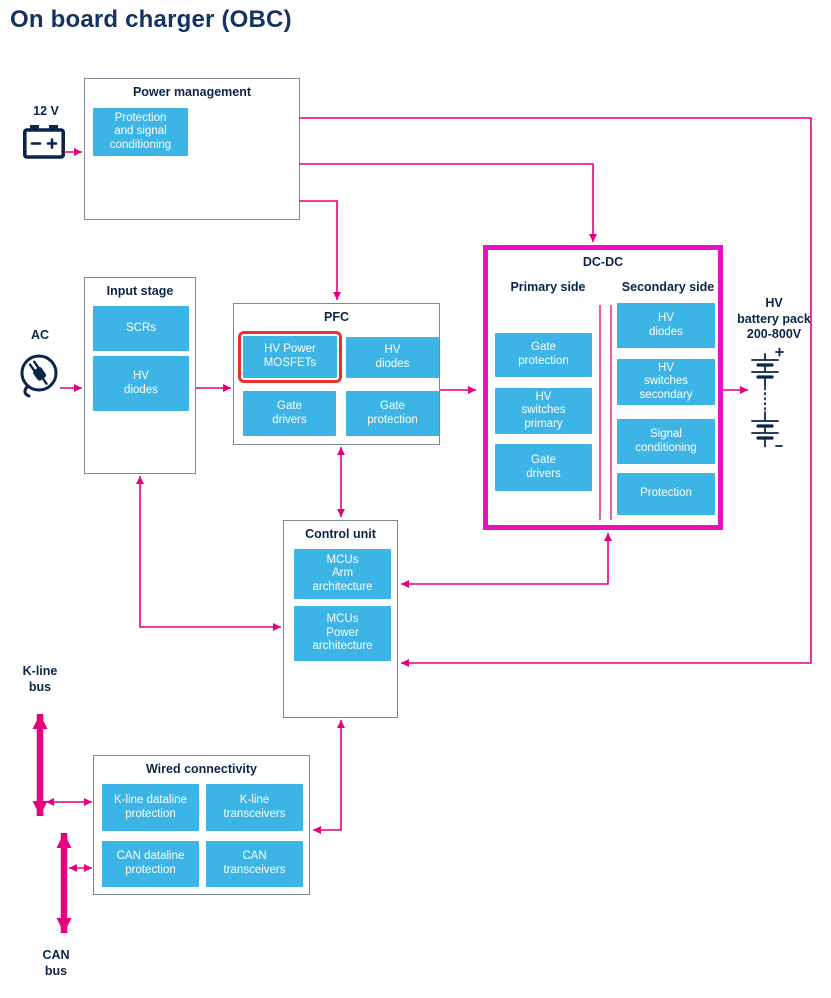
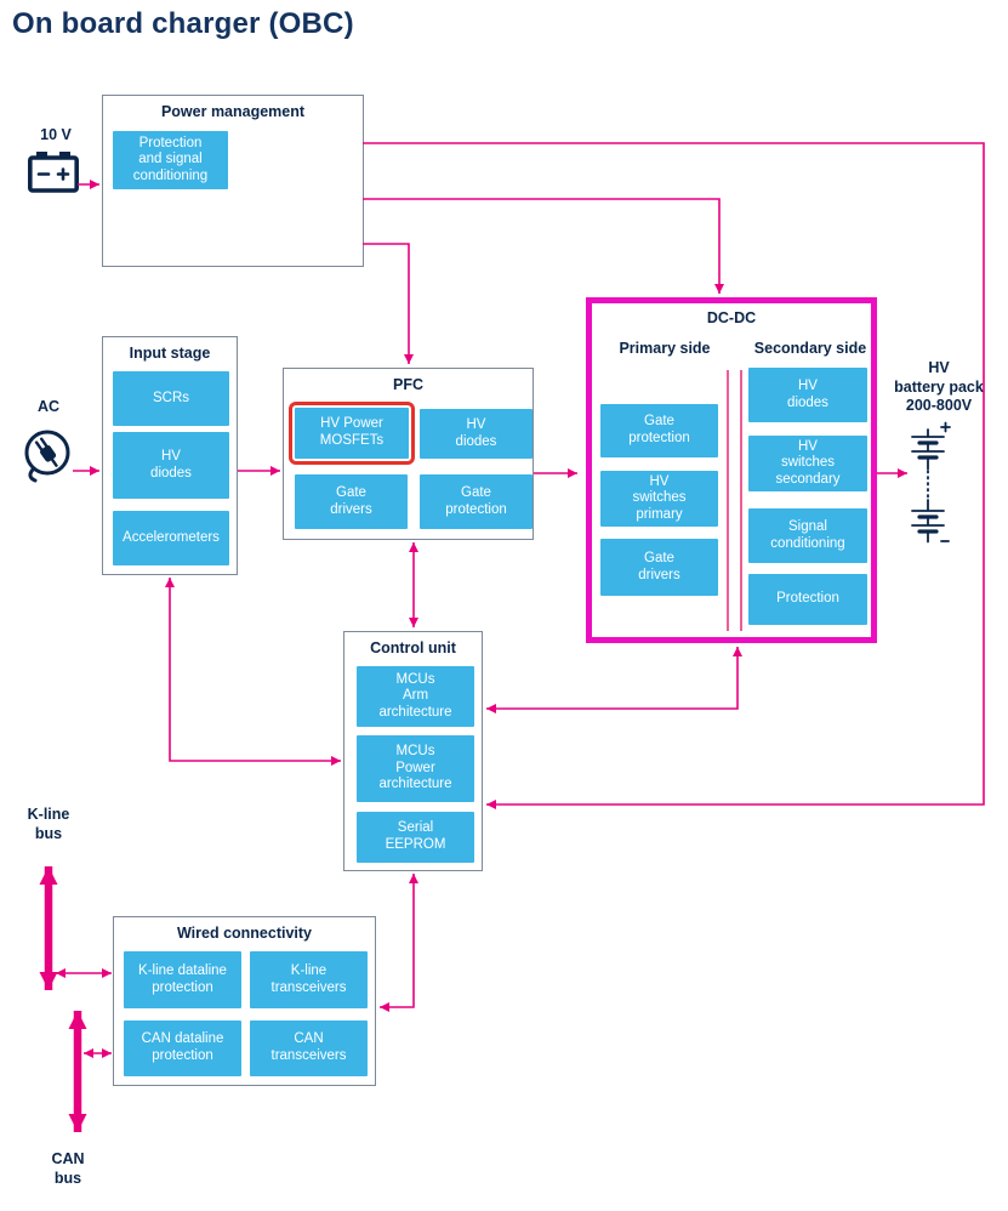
  On board charger (OBC)
- 12 V
+ 10 V
  AC
  HV
  battery pack
  200-800V
  K-line
  bus
  CAN
  bus
  Power management
  Protection
  and signal
  conditioning
  Input stage
  SCRs
  HV
  diodes
+ Accelerometers
  PFC
  HV Power
  MOSFETs
  HV
  diodes
  Gate
  drivers
  Gate
  protection
  DC-DC
  Primary side
  Secondary side
  Gate
  protection
  HV
  switches
  primary
  Gate
  drivers
  HV
  diodes
  HV
  switches
  secondary
  Signal
  conditioning
  Protection
  Control unit
  MCUs
  Arm
  architecture
  MCUs
  Power
  architecture
+ Serial
+ EEPROM
  Wired connectivity
  K-line dataline
  protection
  K-line
  transceivers
  CAN dataline
  protection
  CAN
  transceivers
